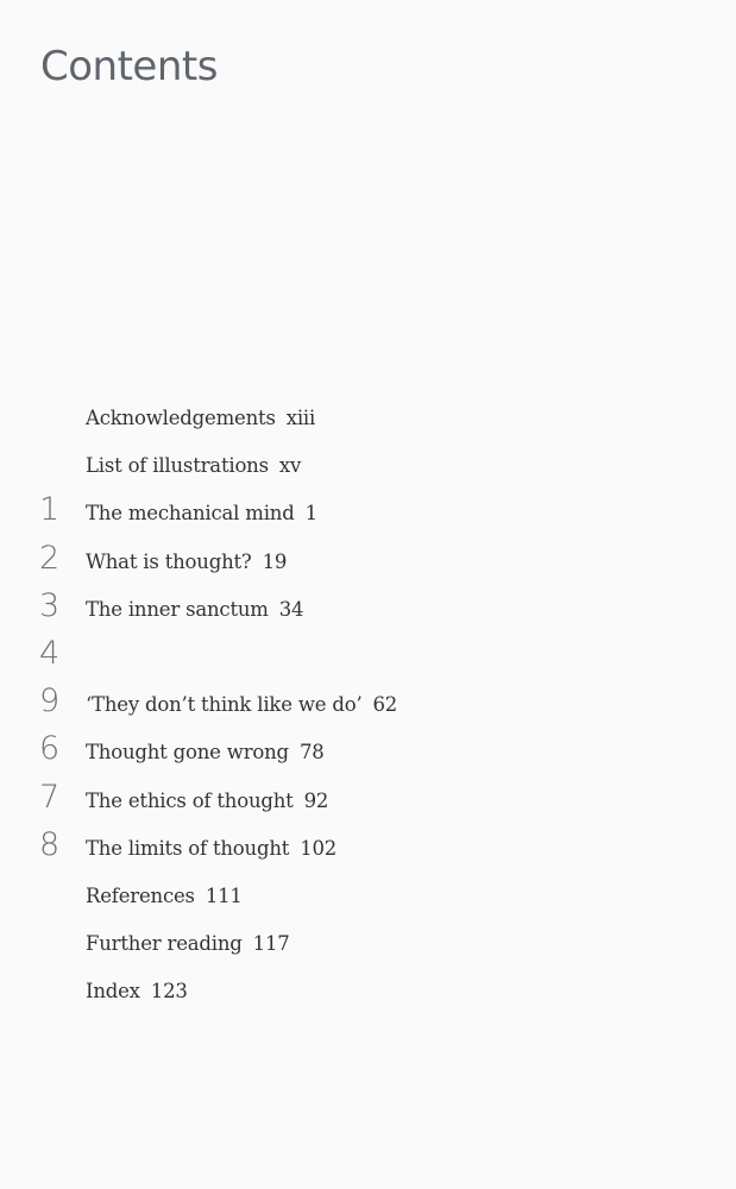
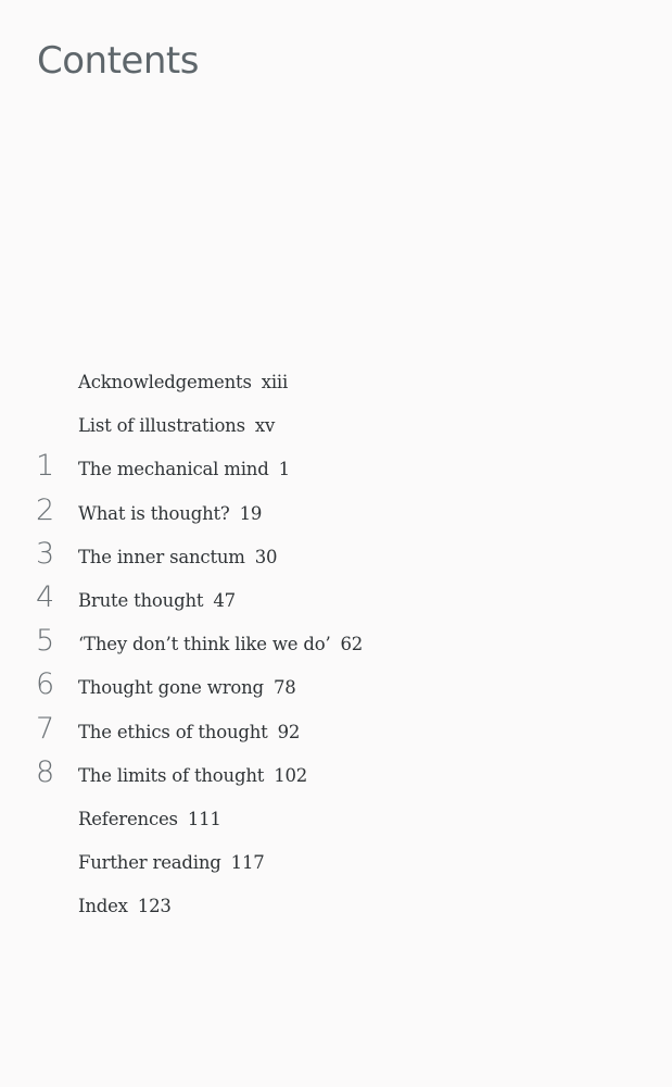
  Contents
  Acknowledgements xiii
  List of illustrations xv
  1
  The mechanical mind 1
  2
  What is thought? 19
  3
- The inner sanctum 34
+ The inner sanctum 30
  4
+ Brute thought 47
- 9
+ 5
  ‘They don’t think like we do’ 62
  6
  Thought gone wrong 78
  7
  The ethics of thought 92
  8
  The limits of thought 102
  References 111
  Further reading 117
  Index 123
